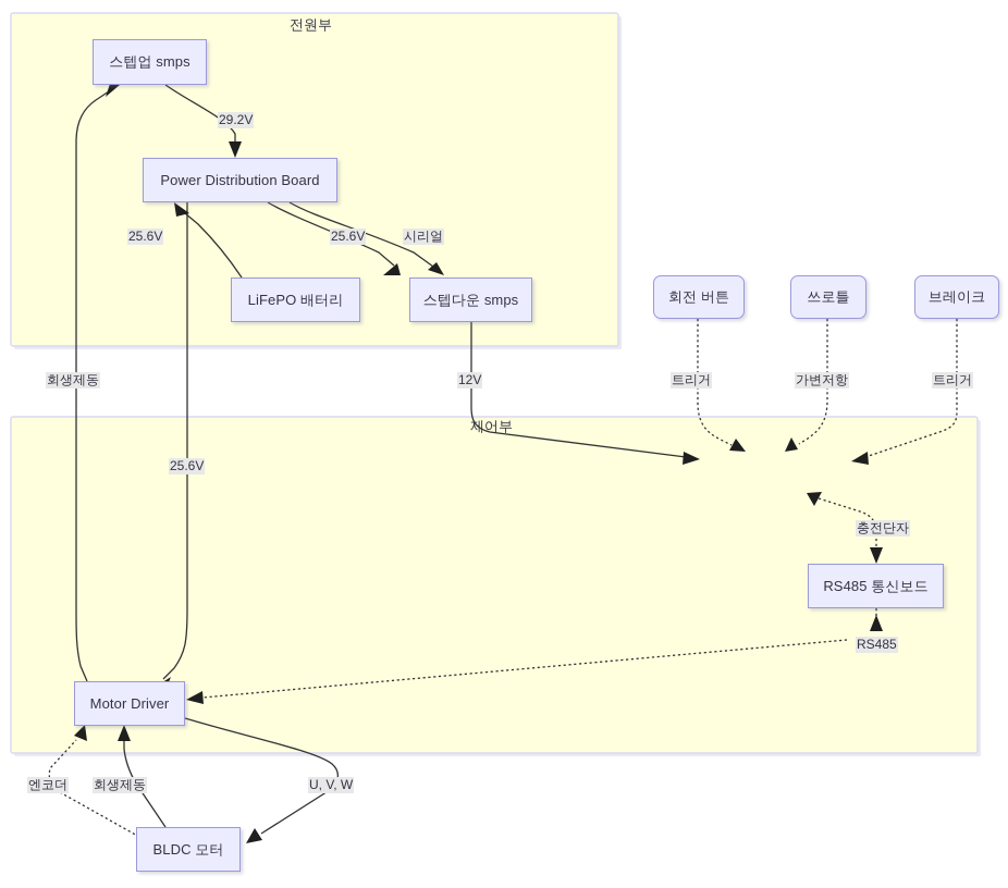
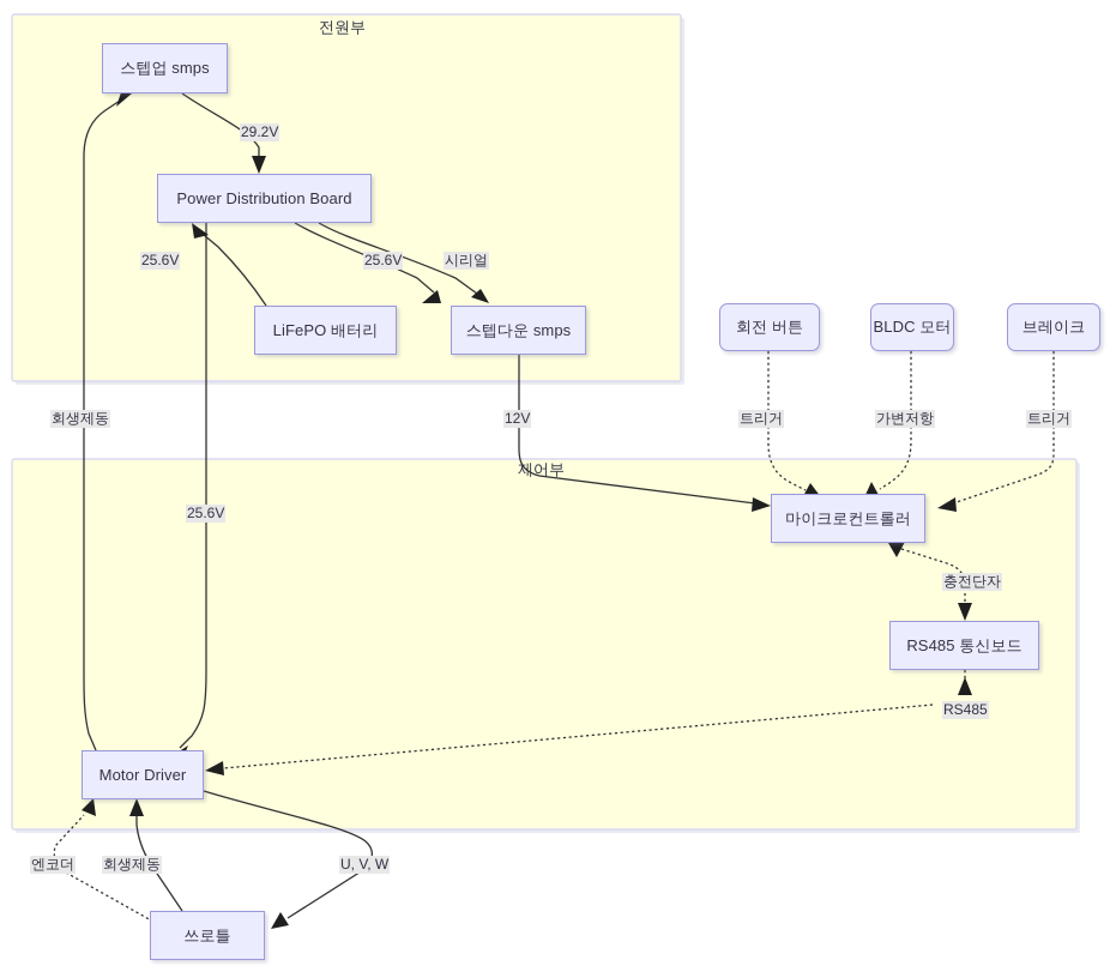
  전원부
  제어부
  스텝업 smps
  Power Distribution Board
  LiFePO 배터리
  스텝다운 smps
  회전 버튼
- 쓰로틀
+ BLDC 모터
  브레이크
+ 마이크로컨트롤러
  RS485 통신보드
  Motor Driver
- BLDC 모터
+ 쓰로틀
  29.2V
  25.6V
  25.6V
  시리얼
  회생제동
  25.6V
  12V
  트리거
  가변저항
  트리거
  충전단자
  RS485
  엔코더
  회생제동
  U, V, W
